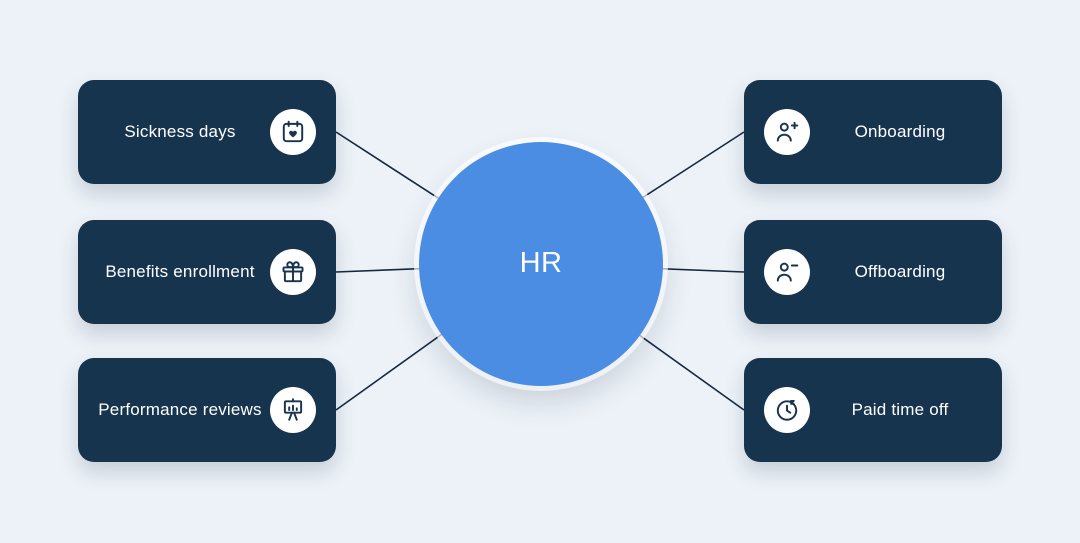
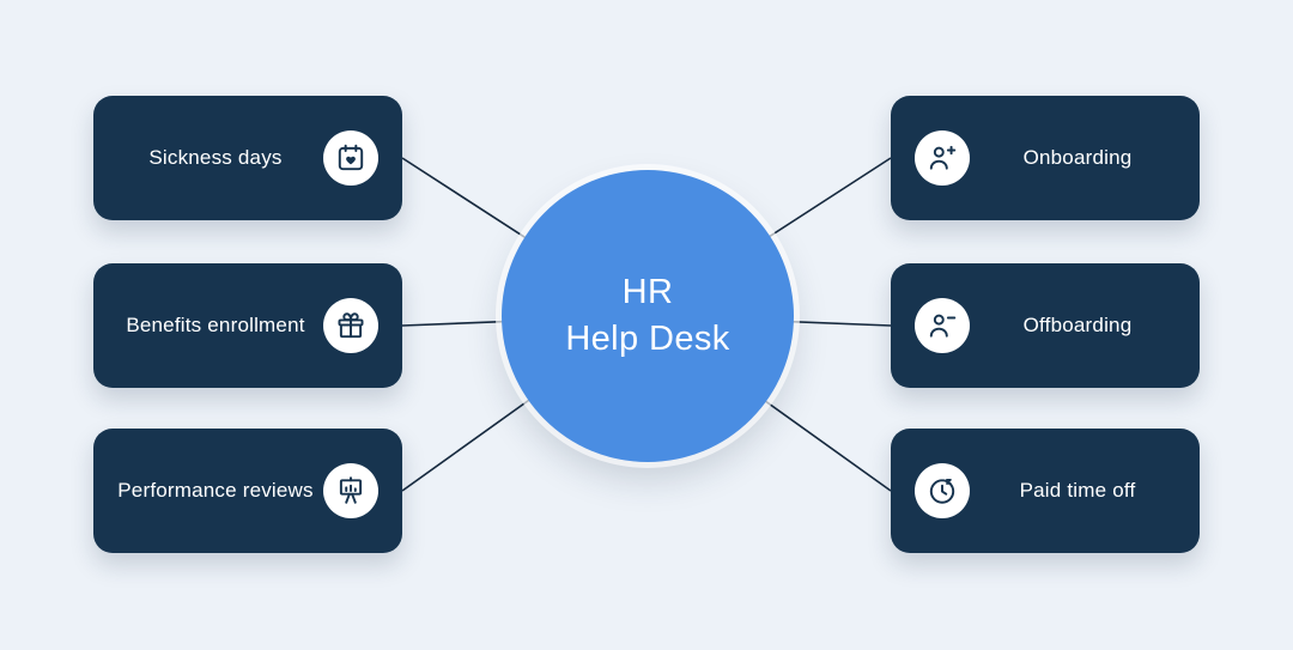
  Sickness days
  Benefits enrollment
  Performance reviews
  HR
+ Help Desk
  Onboarding
  Offboarding
  Paid time off
